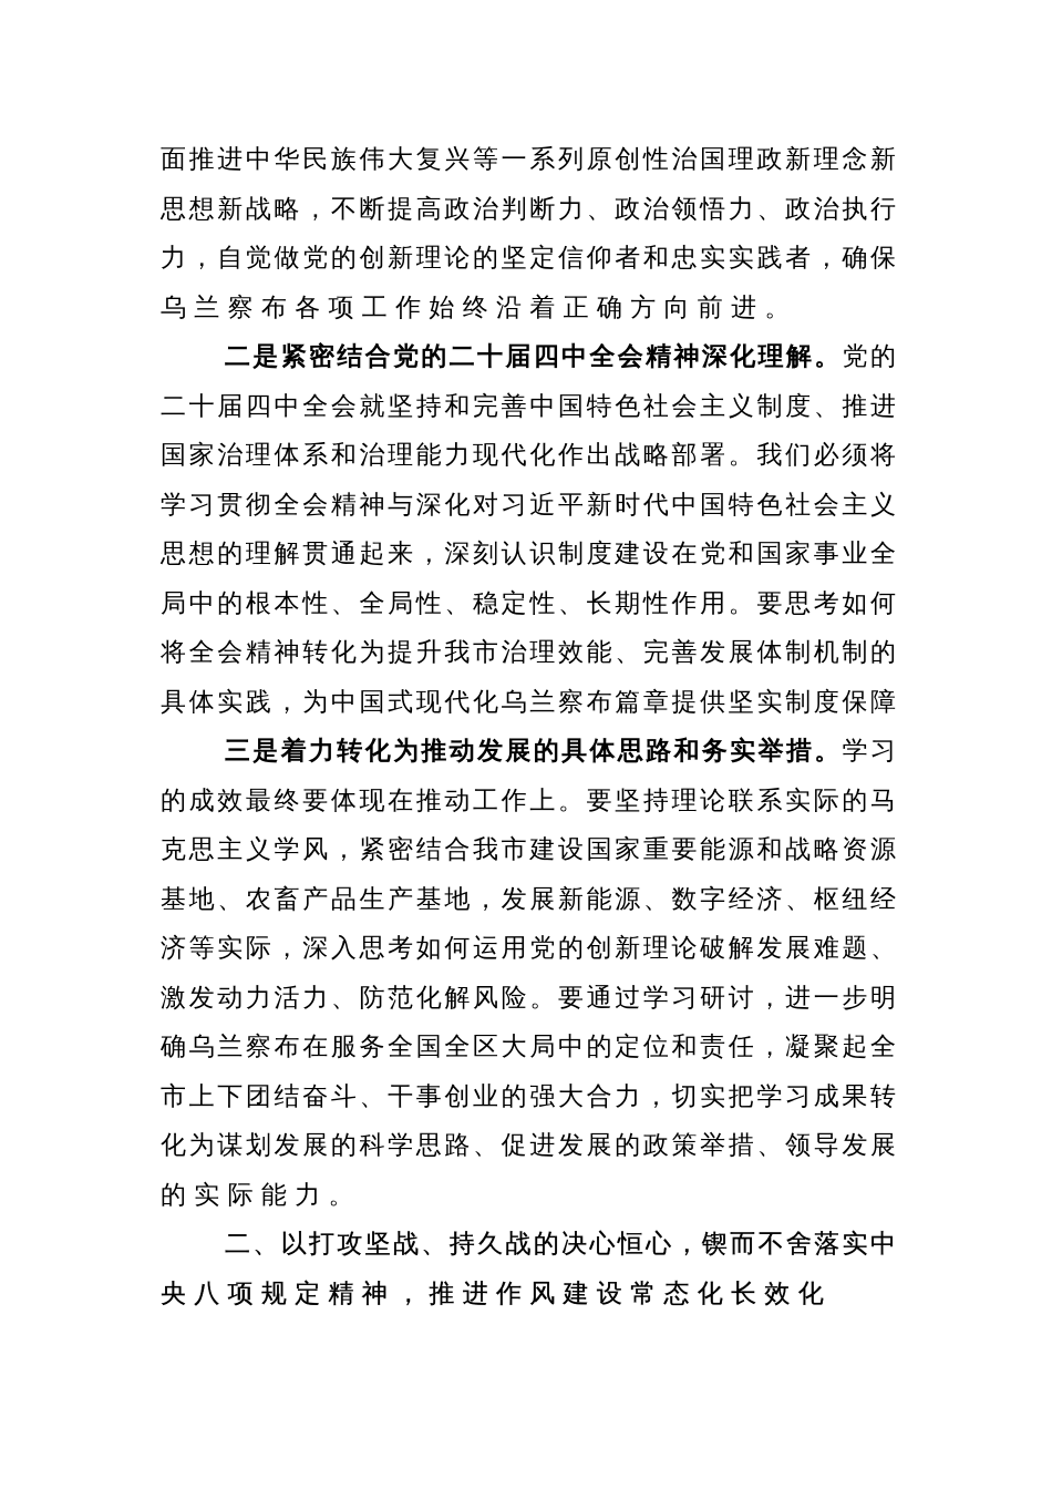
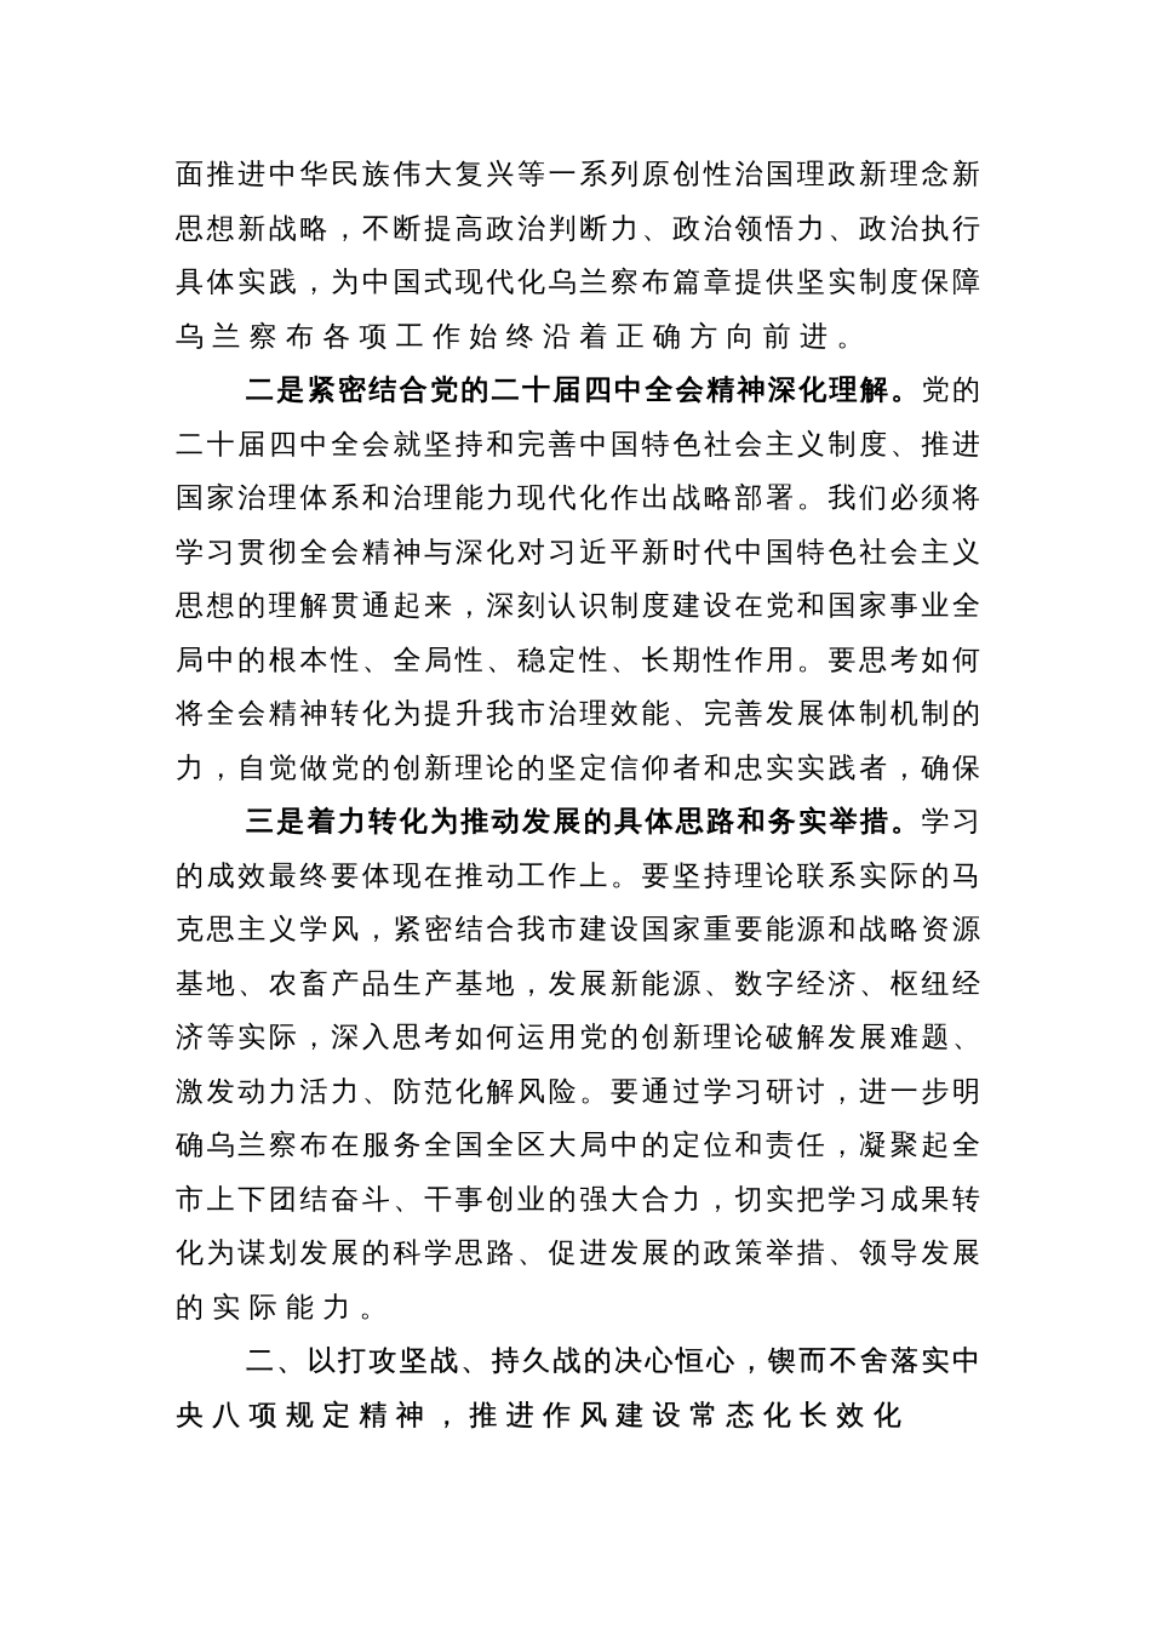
  面推进中华民族伟大复兴等一系列原创性治国理政新理念新
  思想新战略，不断提高政治判断力、政治领悟力、政治执行
- 力，自觉做党的创新理论的坚定信仰者和忠实实践者，确保
+ 具体实践，为中国式现代化乌兰察布篇章提供坚实制度保障
  乌兰察布各项工作始终沿着正确方向前进。
  二是紧密结合党的二十届四中全会精神深化理解。党的
  二十届四中全会就坚持和完善中国特色社会主义制度、推进
  国家治理体系和治理能力现代化作出战略部署。我们必须将
  学习贯彻全会精神与深化对习近平新时代中国特色社会主义
  思想的理解贯通起来，深刻认识制度建设在党和国家事业全
  局中的根本性、全局性、稳定性、长期性作用。要思考如何
  将全会精神转化为提升我市治理效能、完善发展体制机制的
- 具体实践，为中国式现代化乌兰察布篇章提供坚实制度保障
+ 力，自觉做党的创新理论的坚定信仰者和忠实实践者，确保
  三是着力转化为推动发展的具体思路和务实举措。学习
  的成效最终要体现在推动工作上。要坚持理论联系实际的马
  克思主义学风，紧密结合我市建设国家重要能源和战略资源
  基地、农畜产品生产基地，发展新能源、数字经济、枢纽经
  济等实际，深入思考如何运用党的创新理论破解发展难题、
  激发动力活力、防范化解风险。要通过学习研讨，进一步明
  确乌兰察布在服务全国全区大局中的定位和责任，凝聚起全
  市上下团结奋斗、干事创业的强大合力，切实把学习成果转
  化为谋划发展的科学思路、促进发展的政策举措、领导发展
  的实际能力。
  二、以打攻坚战、持久战的决心恒心，锲而不舍落实中
  央八项规定精神，推进作风建设常态化长效化
